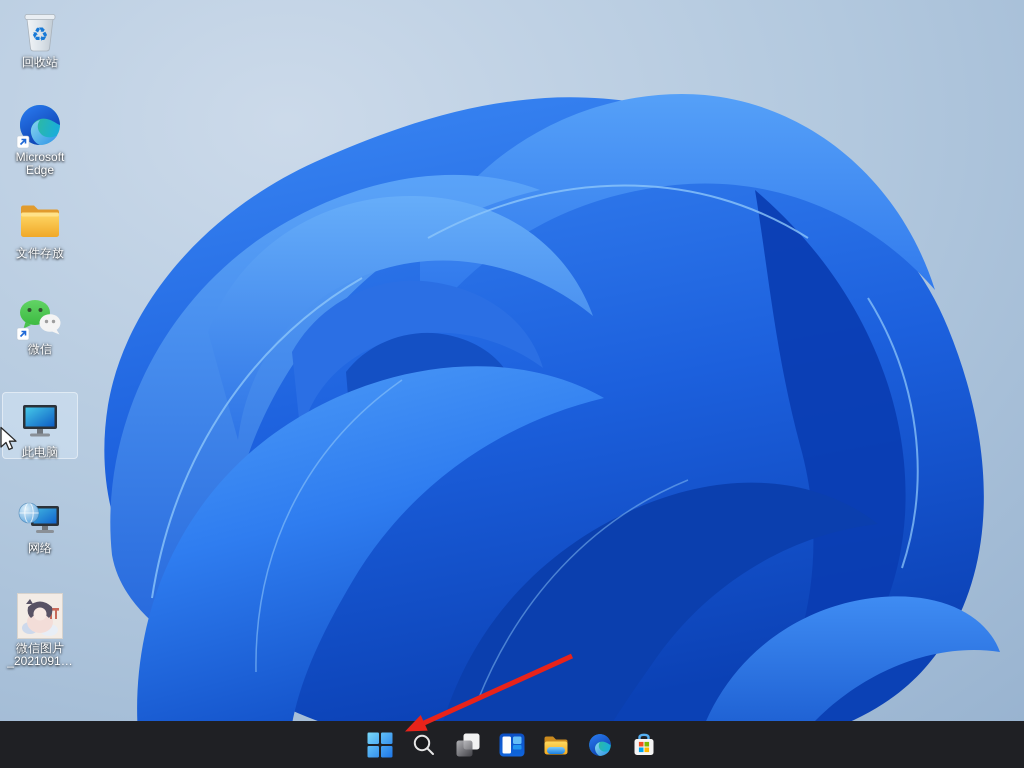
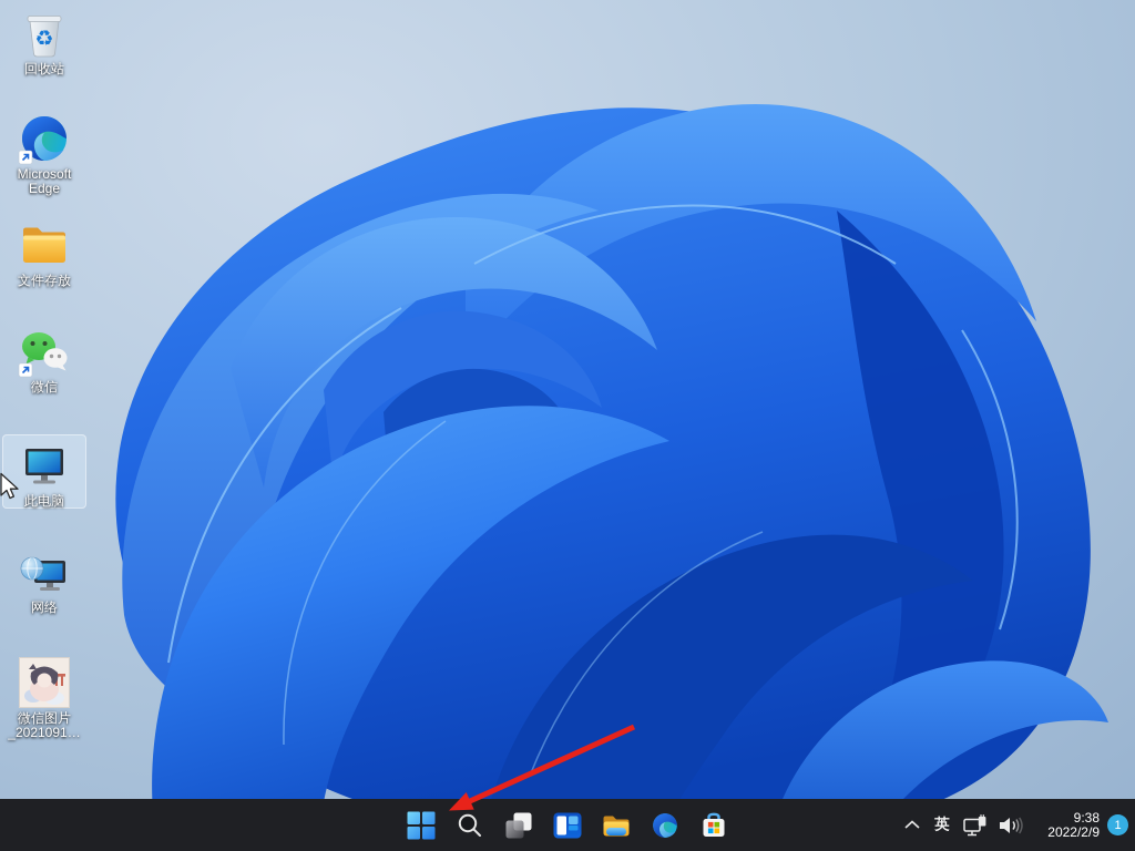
  ♻
  回收站
  Microsoft
  Edge
  文件存放
  微信
  此电脑
  网络
  微信图片
  _2021091…
+ 英
+ 9:38
+ 2022/2/9
+ 1
